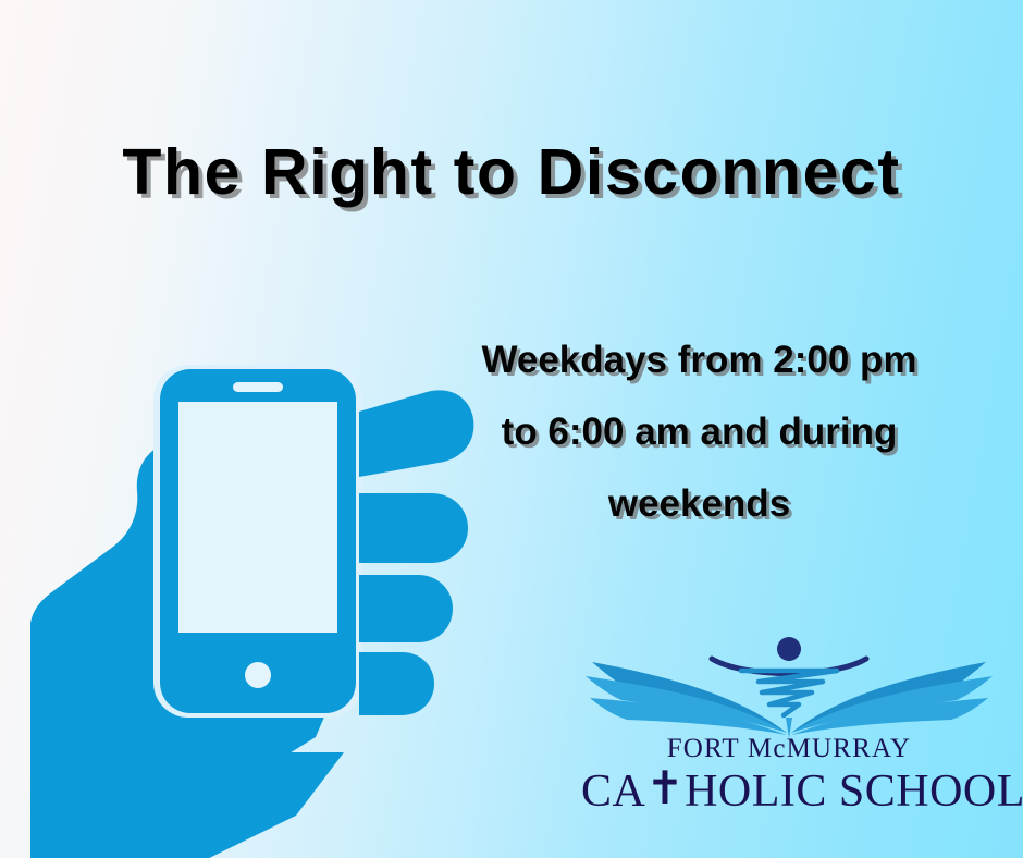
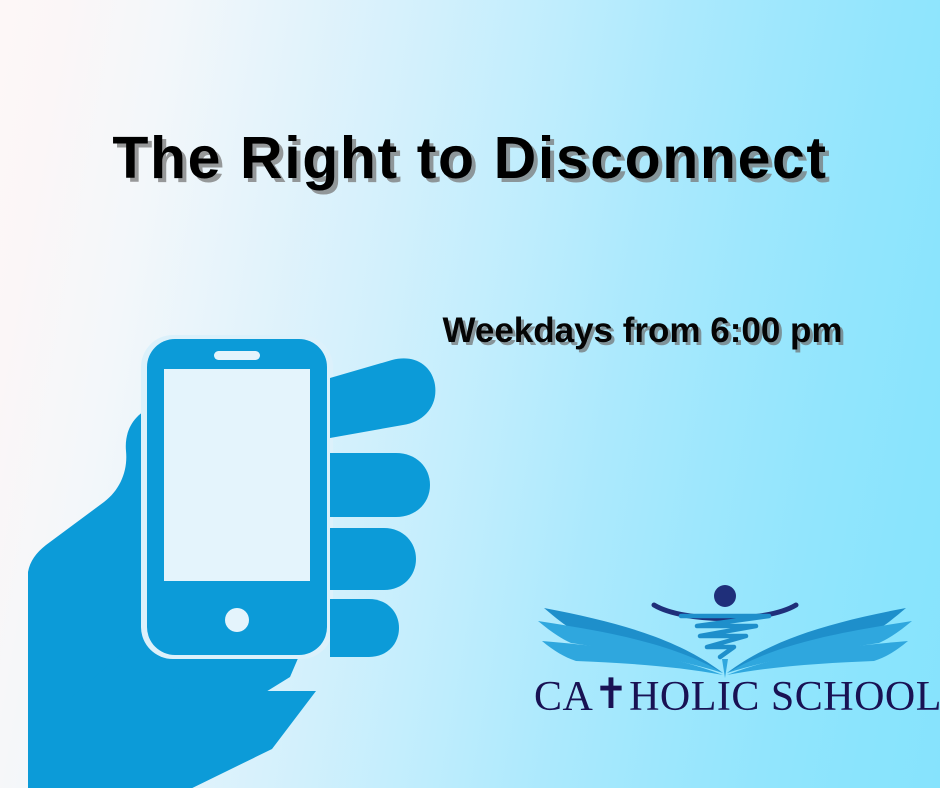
  The Right to Disconnect
- Weekdays from 2:00 pm
+ Weekdays from 6:00 pm
- to 6:00 am and during
- weekends
- FORT McMURRAY
  CA✝HOLIC SCHOOL
